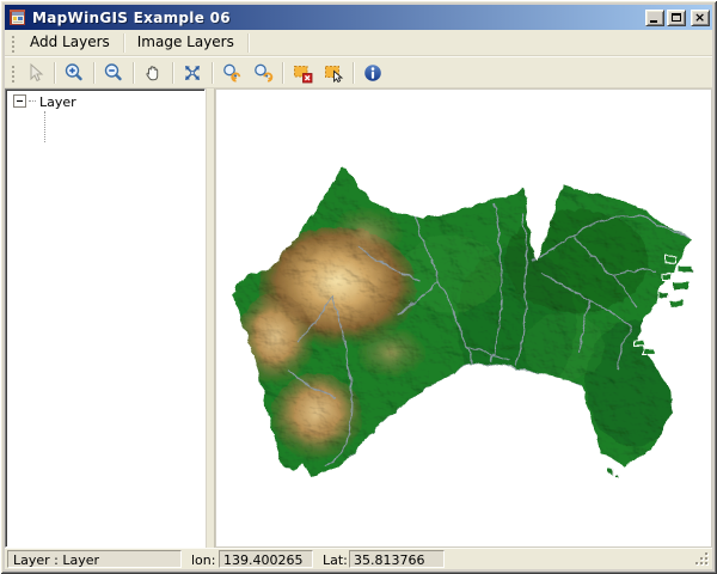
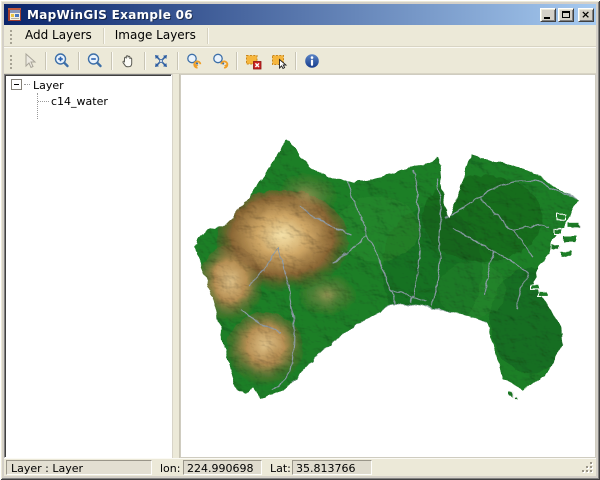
  MapWinGIS Example 06
  ×
  Add Layers
  Image Layers
  Layer
+ c14_water
  Layer : Layer
  lon:
- 139.400265
+ 224.990698
  Lat:
  35.813766
